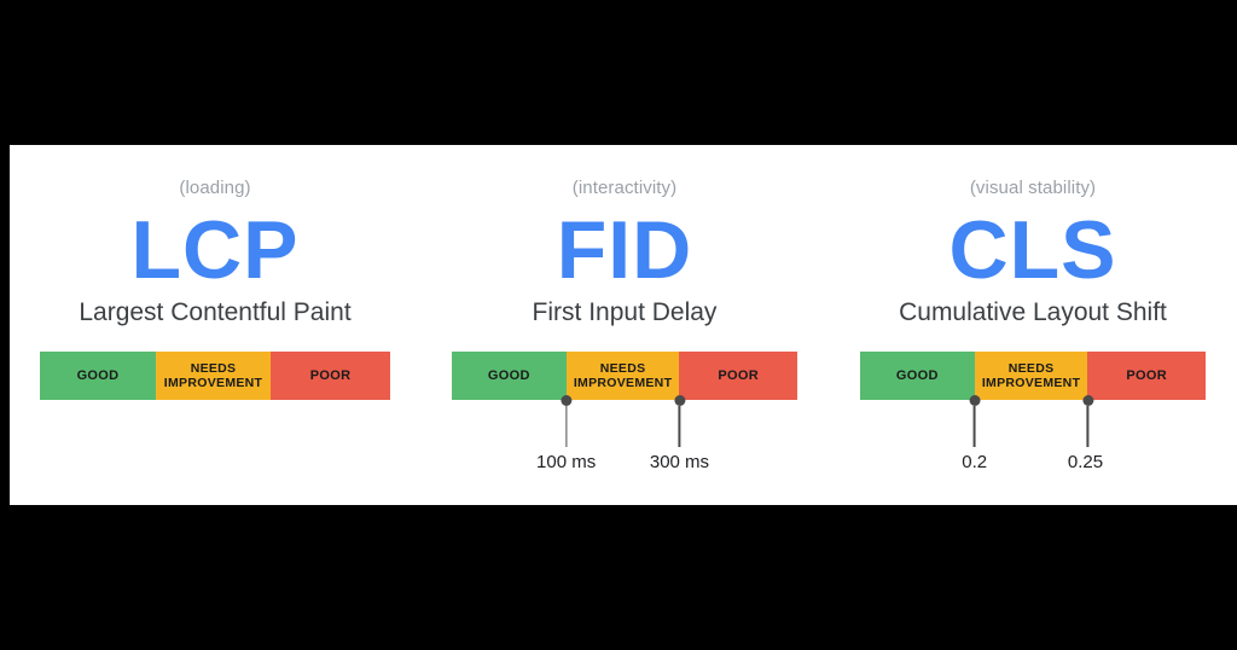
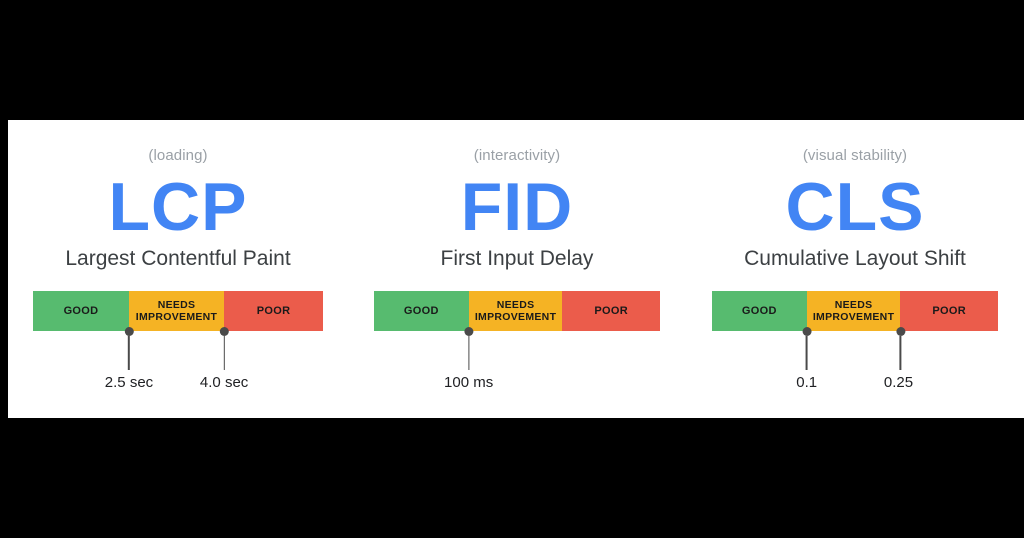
  (loading)
  LCP
  Largest Contentful Paint
  GOOD
  NEEDS
  IMPROVEMENT
  POOR
+ 2.5 sec
+ 4.0 sec
  (interactivity)
  FID
  First Input Delay
  GOOD
  NEEDS
  IMPROVEMENT
  POOR
  100 ms
- 300 ms
  (visual stability)
  CLS
  Cumulative Layout Shift
  GOOD
  NEEDS
  IMPROVEMENT
  POOR
- 0.2
+ 0.1
  0.25
